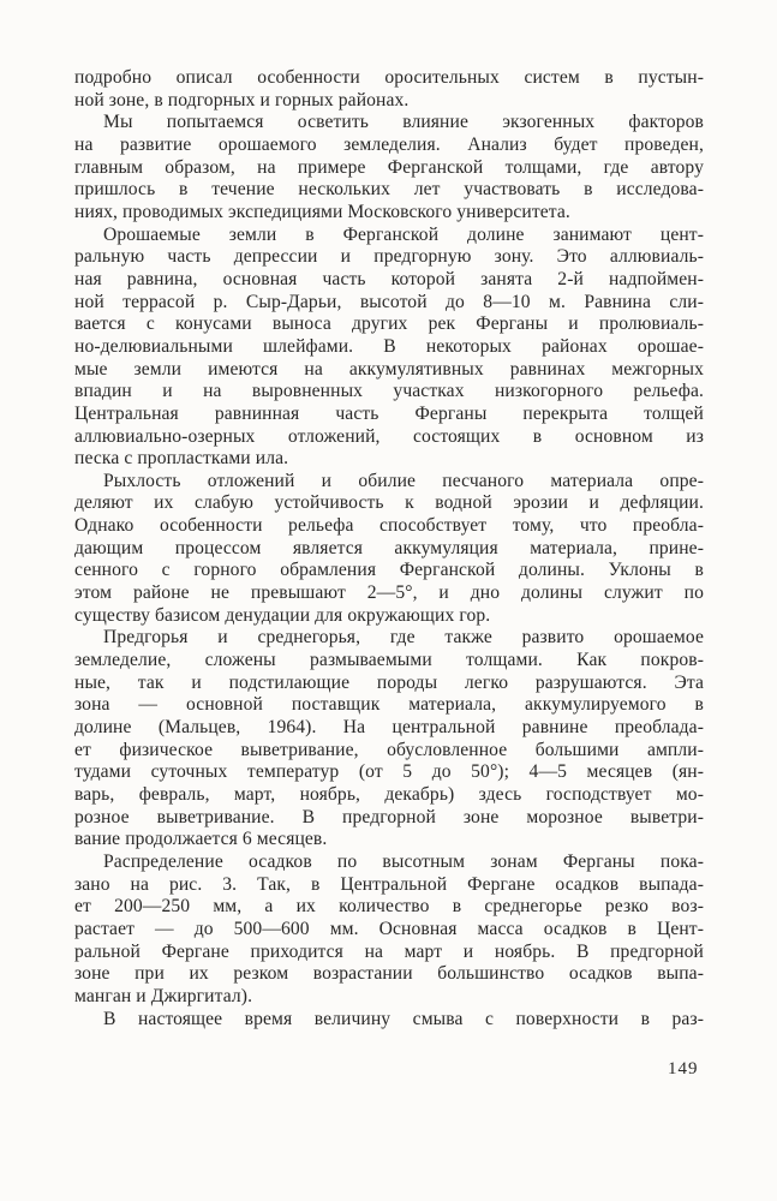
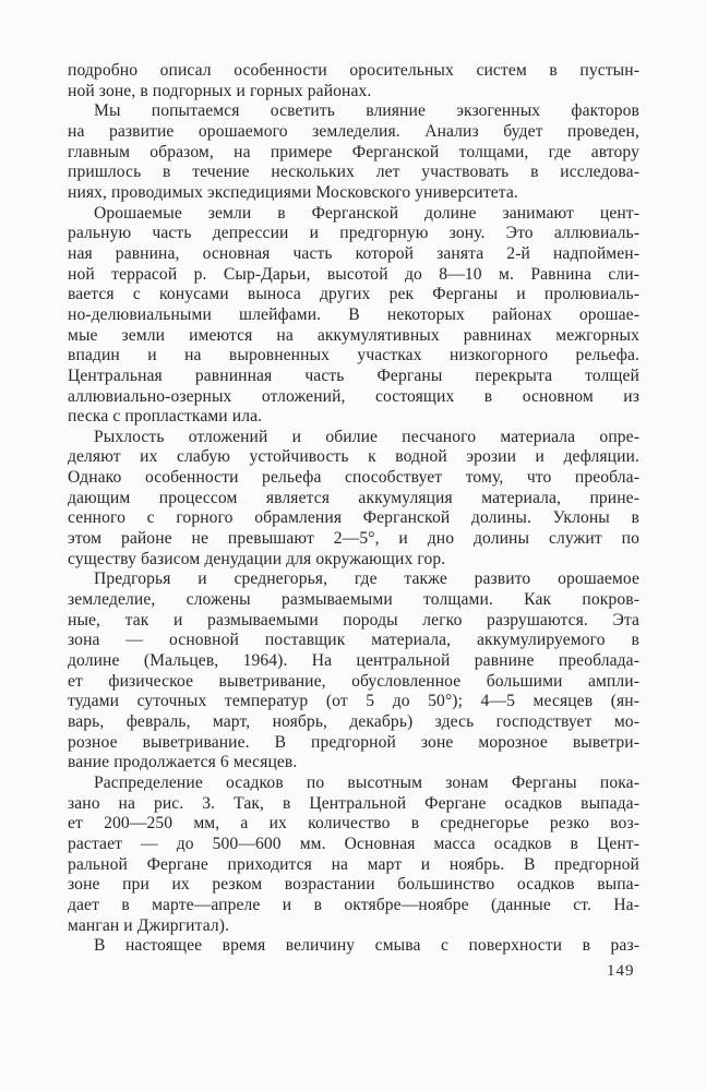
  подробно описал особенности оросительных систем в пустын-
  ной зоне, в подгорных и горных районах.
  Мы попытаемся осветить влияние экзогенных факторов
  на развитие орошаемого земледелия. Анализ будет проведен,
  главным образом, на примере Ферганской толщами, где автору
  пришлось в течение нескольких лет участвовать в исследова-
  ниях, проводимых экспедициями Московского университета.
  Орошаемые земли в Ферганской долине занимают цент-
  ральную часть депрессии и предгорную зону. Это аллювиаль-
  ная равнина, основная часть которой занята 2-й надпоймен-
  ной террасой р. Сыр-Дарьи, высотой до 8—10 м. Равнина сли-
  вается с конусами выноса других рек Ферганы и пролювиаль-
  но-делювиальными шлейфами. В некоторых районах орошае-
  мые земли имеются на аккумулятивных равнинах межгорных
  впадин и на выровненных участках низкогорного рельефа.
  Центральная равнинная часть Ферганы перекрыта толщей
  аллювиально-озерных отложений, состоящих в основном из
  песка с пропластками ила.
  Рыхлость отложений и обилие песчаного материала опре-
  деляют их слабую устойчивость к водной эрозии и дефляции.
  Однако особенности рельефа способствует тому, что преобла-
  дающим процессом является аккумуляция материала, прине-
  сенного с горного обрамления Ферганской долины. Уклоны в
  этом районе не превышают 2—5°, и дно долины служит по
  существу базисом денудации для окружающих гор.
  Предгорья и среднегорья, где также развито орошаемое
  земледелие, сложены размываемыми толщами. Как покров-
- ные, так и подстилающие породы легко разрушаются. Эта
+ ные, так и размываемыми породы легко разрушаются. Эта
  зона — основной поставщик материала, аккумулируемого в
  долине (Мальцев, 1964). На центральной равнине преоблада-
  ет физическое выветривание, обусловленное большими ампли-
  тудами суточных температур (от 5 до 50°); 4—5 месяцев (ян-
  варь, февраль, март, ноябрь, декабрь) здесь господствует мо-
  розное выветривание. В предгорной зоне морозное выветри-
  вание продолжается 6 месяцев.
  Распределение осадков по высотным зонам Ферганы пока-
  зано на рис. 3. Так, в Центральной Фергане осадков выпада-
  ет 200—250 мм, а их количество в среднегорье резко воз-
  растает — до 500—600 мм. Основная масса осадков в Цент-
  ральной Фергане приходится на март и ноябрь. В предгорной
  зоне при их резком возрастании большинство осадков выпа-
+ дает в марте—апреле и в октябре—ноябре (данные ст. На-
  манган и Джиргитал).
  В настоящее время величину смыва с поверхности в раз-
  149
